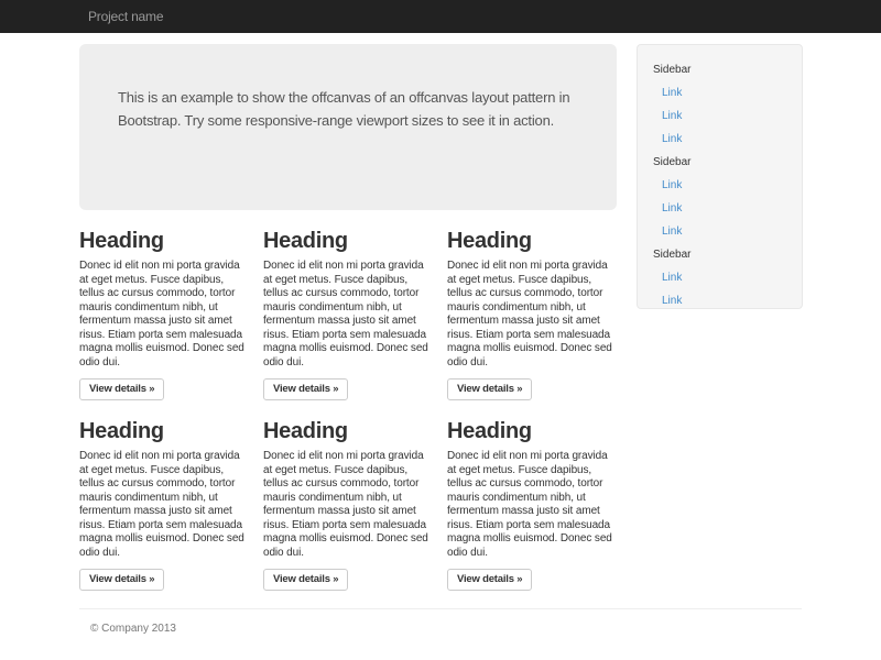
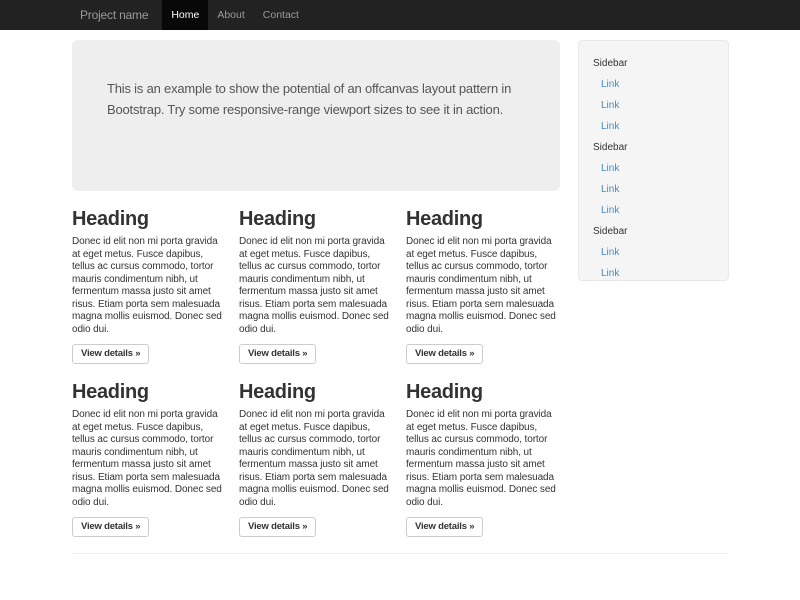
  Project name
+ Home
+ About
+ Contact
- This is an example to show the offcanvas of an offcanvas layout pattern in Bootstrap. Try some responsive-range viewport sizes to see it in action.
+ This is an example to show the potential of an offcanvas layout pattern in Bootstrap. Try some responsive-range viewport sizes to see it in action.
  Heading
  Donec id elit non mi porta gravida at eget metus. Fusce dapibus, tellus ac cursus commodo, tortor mauris condimentum nibh, ut fermentum massa justo sit amet risus. Etiam porta sem malesuada magna mollis euismod. Donec sed odio dui.
  View details »
  Heading
  Donec id elit non mi porta gravida at eget metus. Fusce dapibus, tellus ac cursus commodo, tortor mauris condimentum nibh, ut fermentum massa justo sit amet risus. Etiam porta sem malesuada magna mollis euismod. Donec sed odio dui.
  View details »
  Heading
  Donec id elit non mi porta gravida at eget metus. Fusce dapibus, tellus ac cursus commodo, tortor mauris condimentum nibh, ut fermentum massa justo sit amet risus. Etiam porta sem malesuada magna mollis euismod. Donec sed odio dui.
  View details »
  Heading
  Donec id elit non mi porta gravida at eget metus. Fusce dapibus, tellus ac cursus commodo, tortor mauris condimentum nibh, ut fermentum massa justo sit amet risus. Etiam porta sem malesuada magna mollis euismod. Donec sed odio dui.
  View details »
  Heading
  Donec id elit non mi porta gravida at eget metus. Fusce dapibus, tellus ac cursus commodo, tortor mauris condimentum nibh, ut fermentum massa justo sit amet risus. Etiam porta sem malesuada magna mollis euismod. Donec sed odio dui.
  View details »
  Heading
  Donec id elit non mi porta gravida at eget metus. Fusce dapibus, tellus ac cursus commodo, tortor mauris condimentum nibh, ut fermentum massa justo sit amet risus. Etiam porta sem malesuada magna mollis euismod. Donec sed odio dui.
  View details »
  Sidebar
  Link
  Link
  Link
  Sidebar
  Link
  Link
  Link
  Sidebar
  Link
  Link
- © Company 2013
